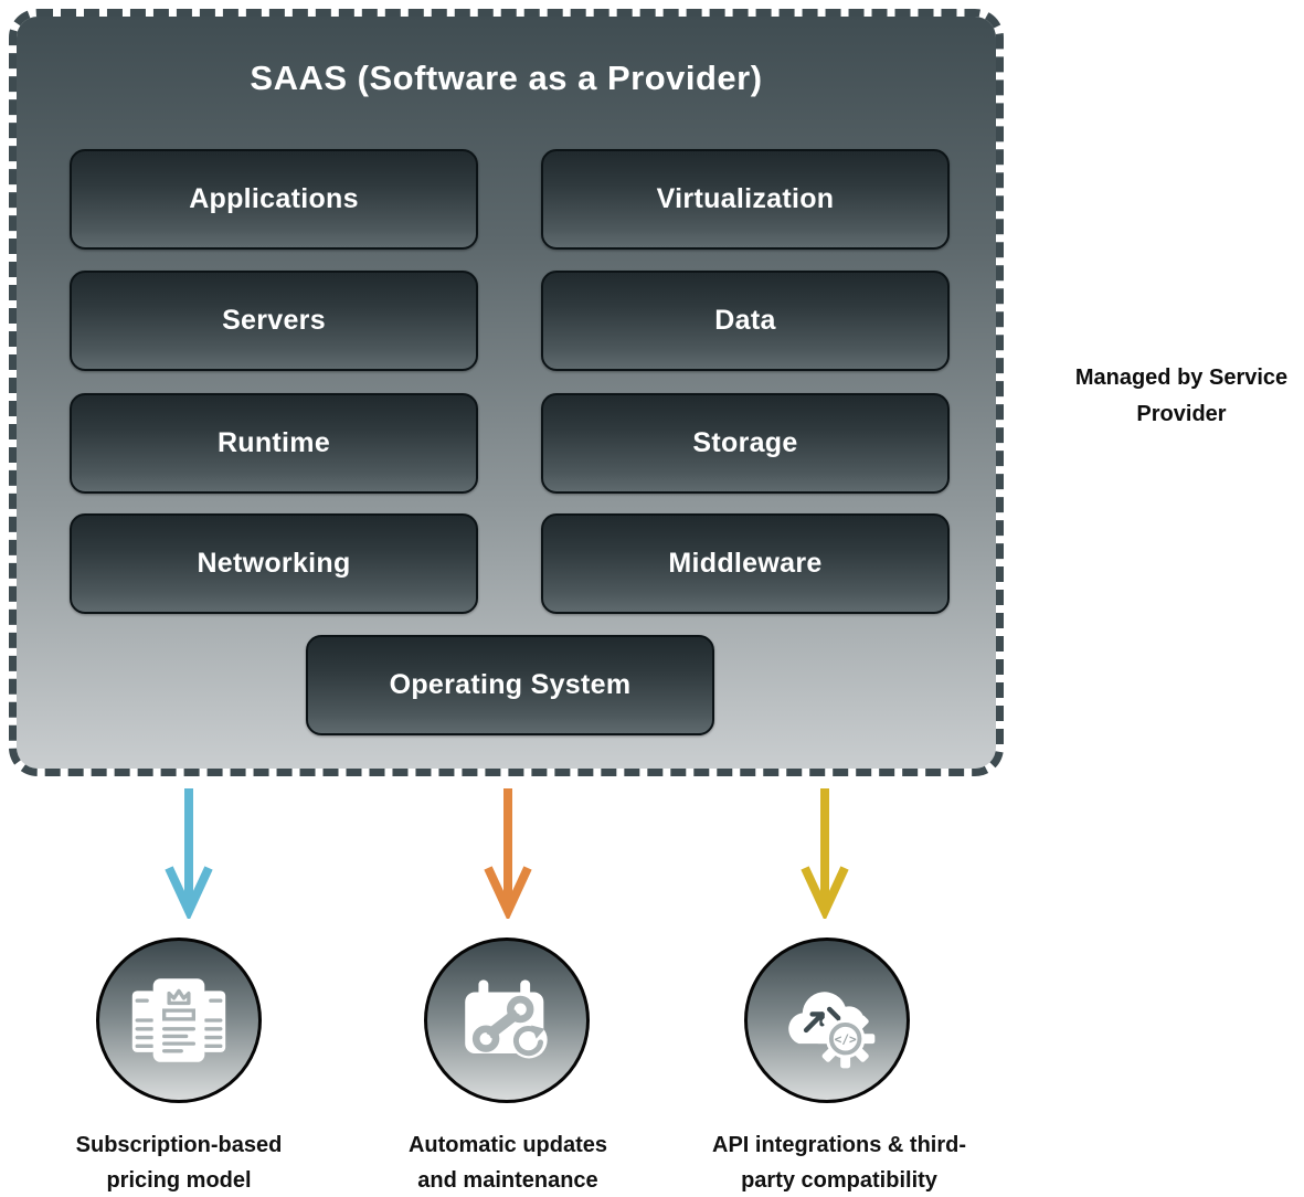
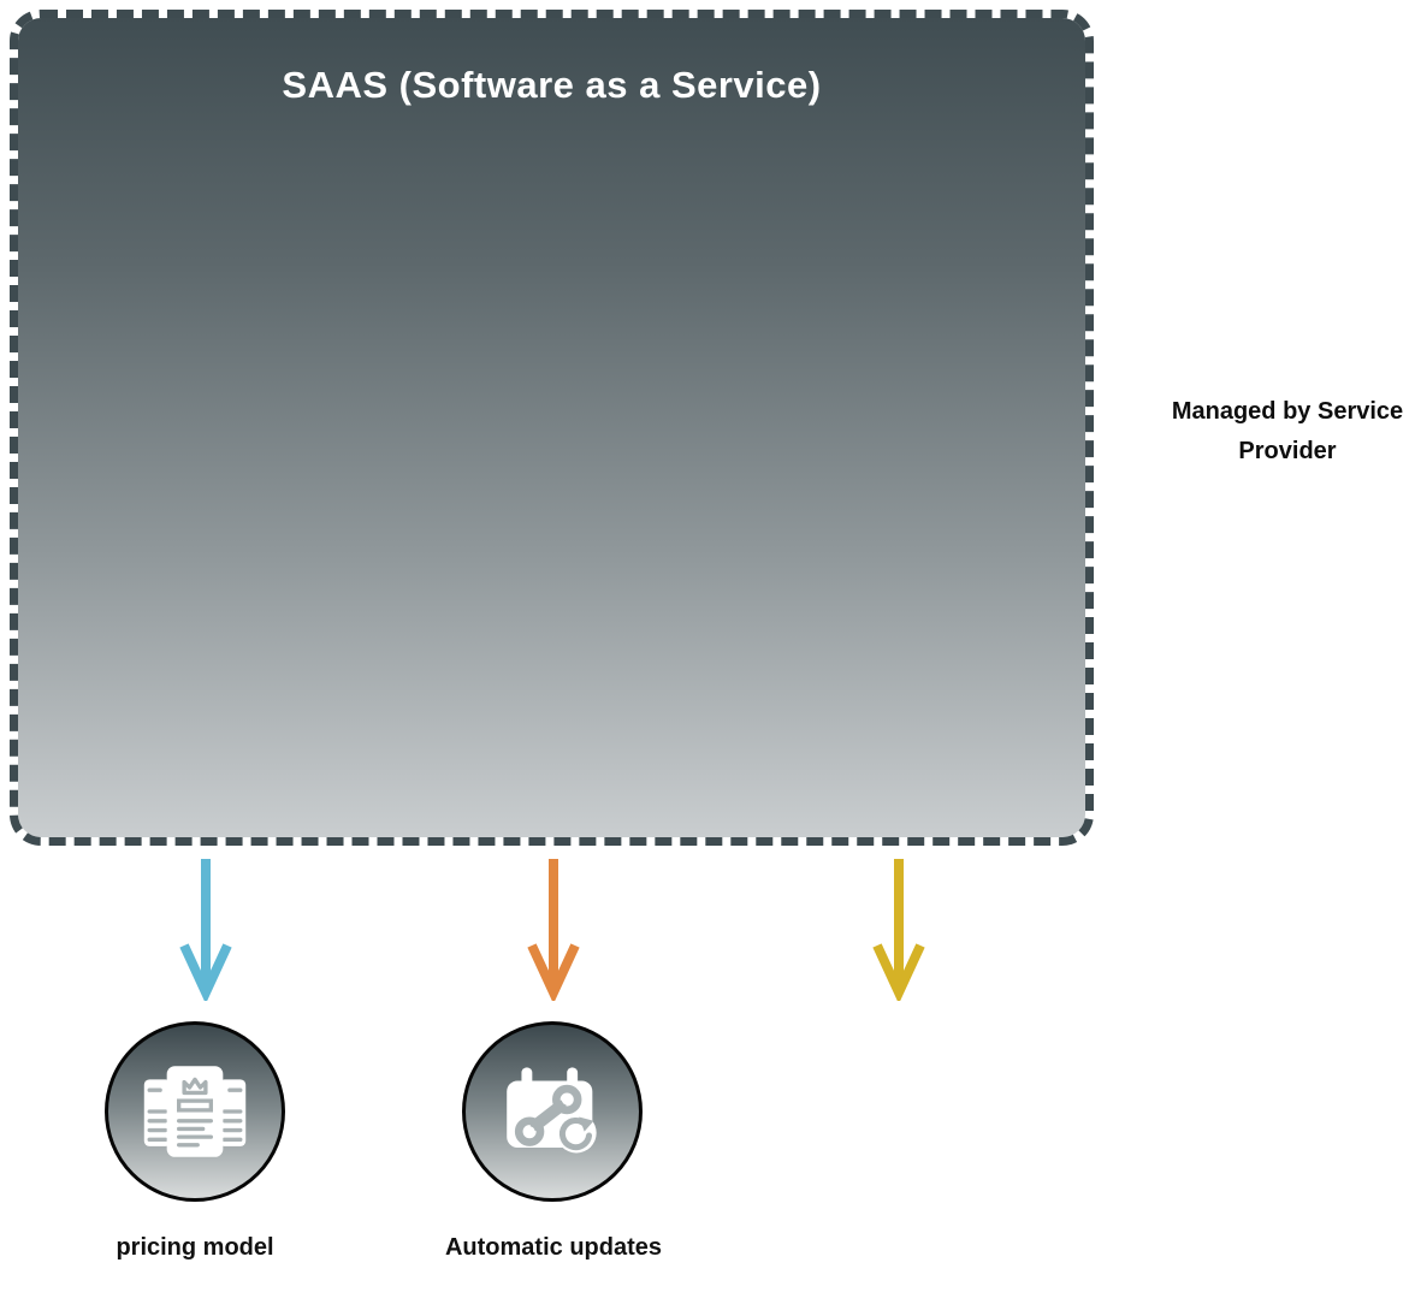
- SAAS (Software as a Provider)
+ SAAS (Software as a Service)
- Applications
- Virtualization
- Servers
- Data
- Runtime
- Storage
- Networking
- Middleware
- Operating System
  Managed by Service
  Provider
- </>
- Subscription-based
  pricing model
  Automatic updates
- and maintenance
- API integrations & third-
- party compatibility
